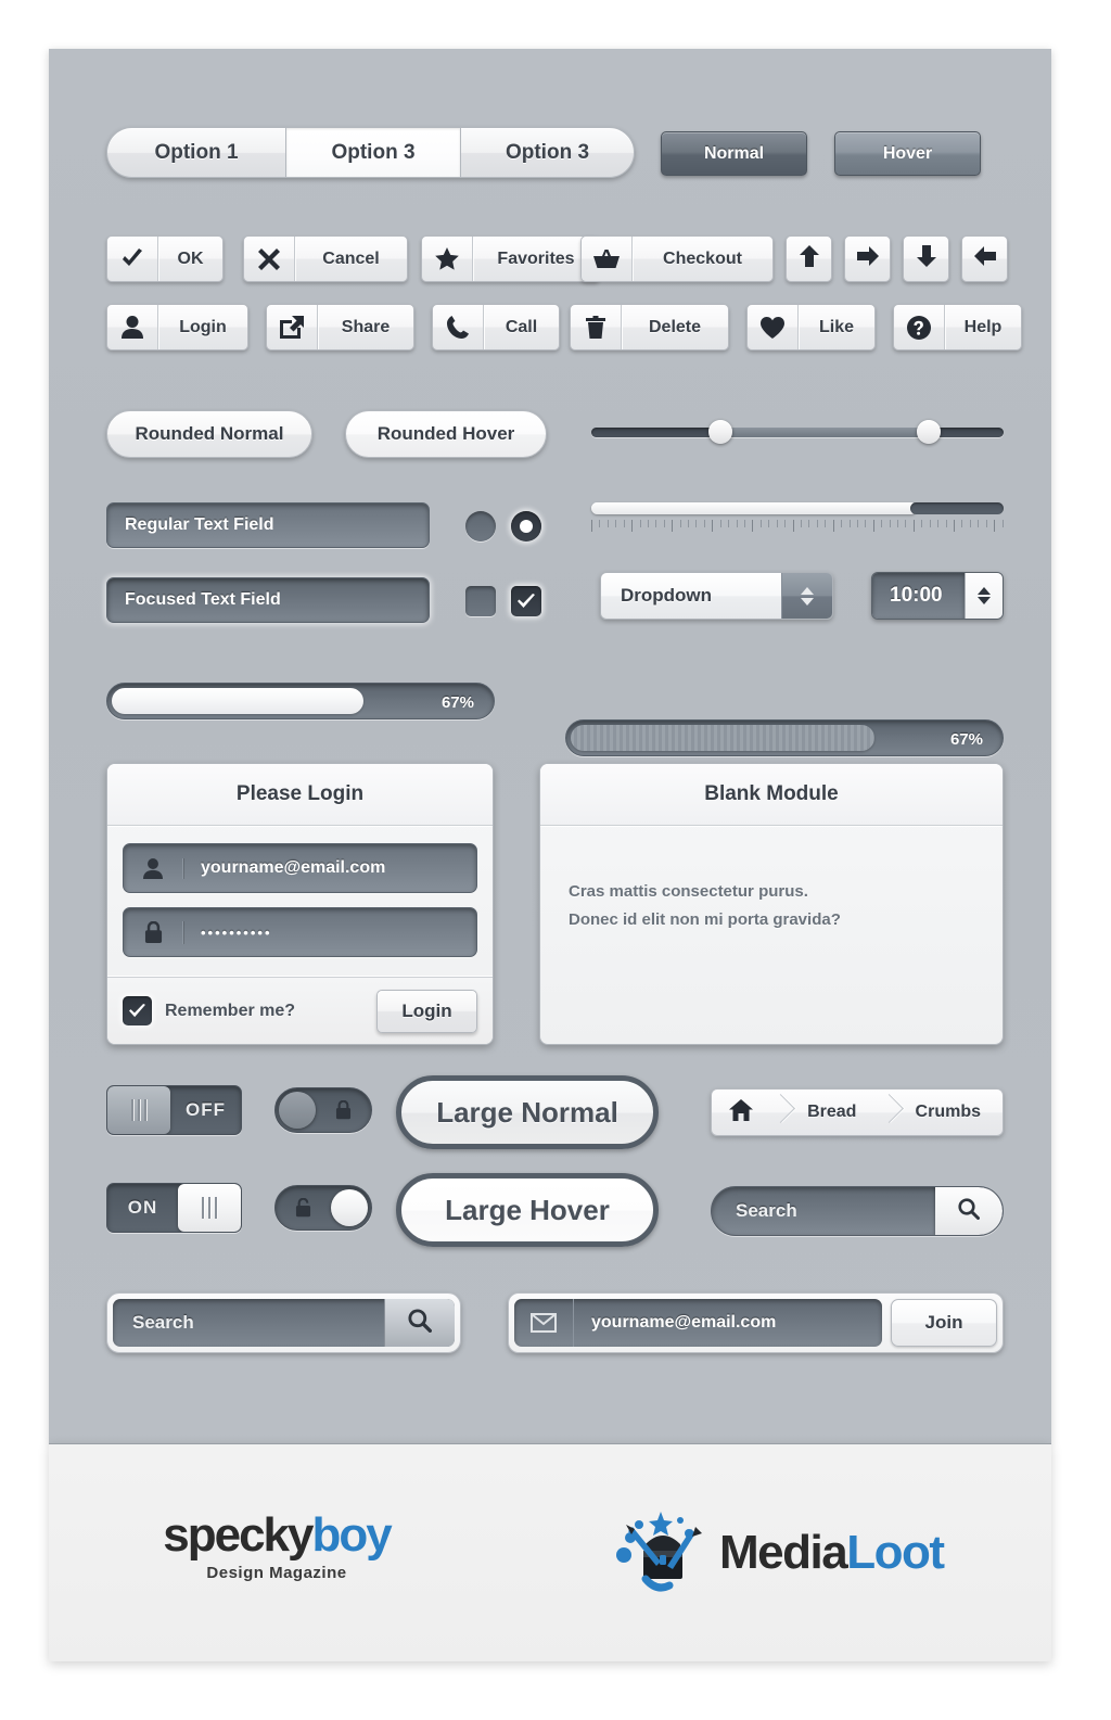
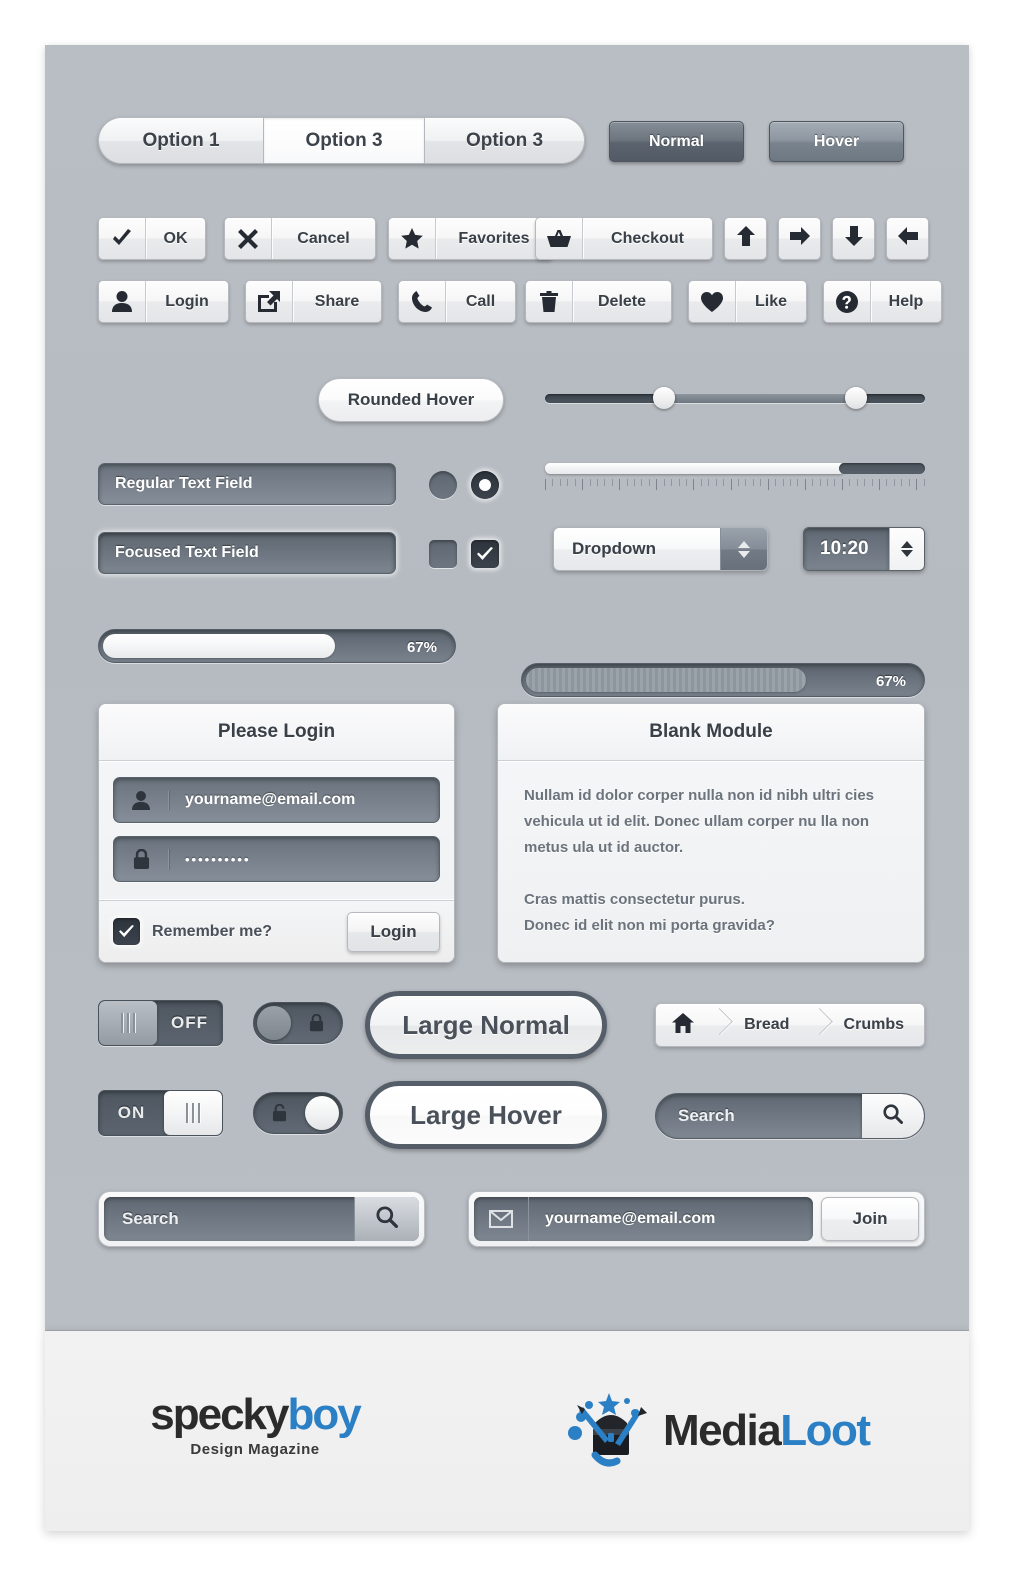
  Option 1
  Option 3
  Option 3
  Normal
  Hover
  OK
  Cancel
  Favorites
  Checkout
  Login
  Share
  Call
  Delete
  Like
  Help
- Rounded Normal
  Rounded Hover
  Regular Text Field
  Focused Text Field
  Dropdown
- 10:00
+ 10:20
  67%
  67%
  Please Login
  yourname@email.com
  ••••••••••
  Remember me?
  Login
  Blank Module
+ Nullam id dolor corper nulla non id nibh ultri cies vehicula ut id elit. Donec ullam corper nu lla non metus ula ut id auctor.
  Cras mattis consectetur purus.
  Donec id elit non mi porta gravida?
  OFF
  ON
  Large Normal
  Large Hover
  Bread
  Crumbs
  Search
  Search
  yourname@email.com
  Join
  speckyboy
  Design Magazine
  MediaLoot
